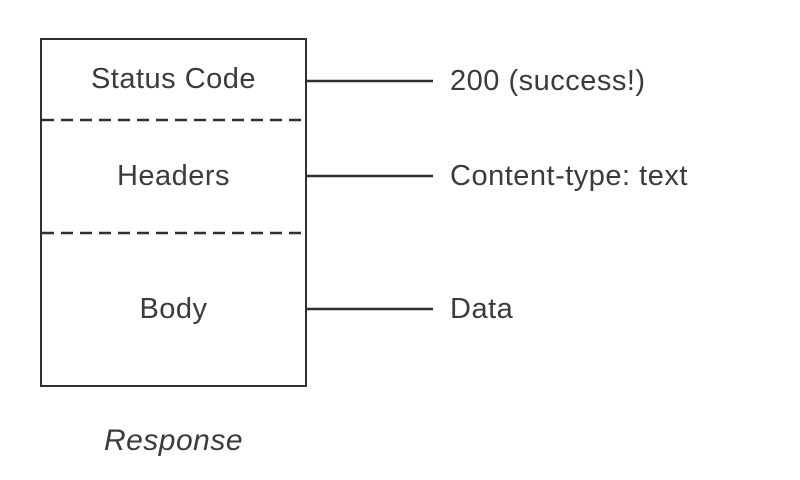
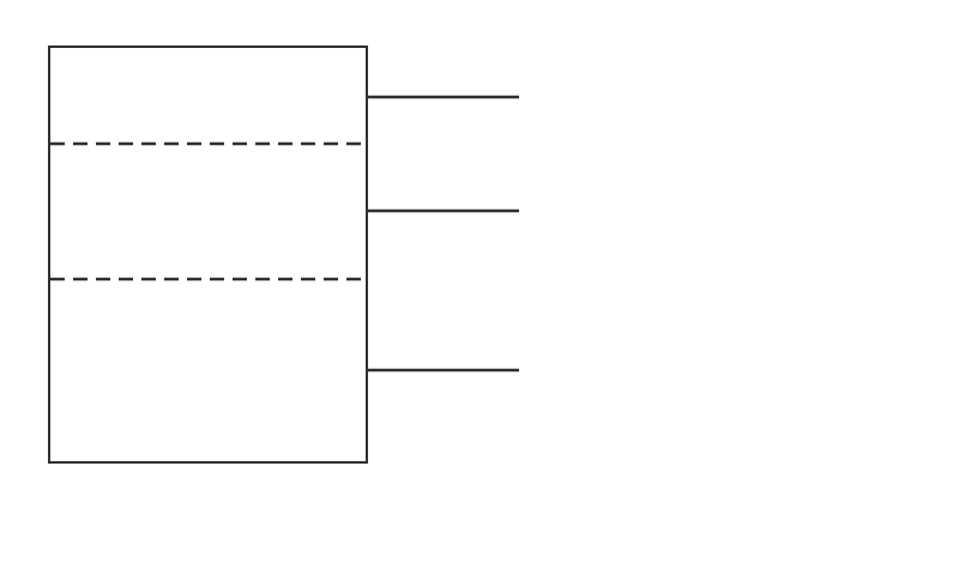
- Status Code
- Headers
- Body
- 200 (success!)
- Content-type: text
- Data
- Response
